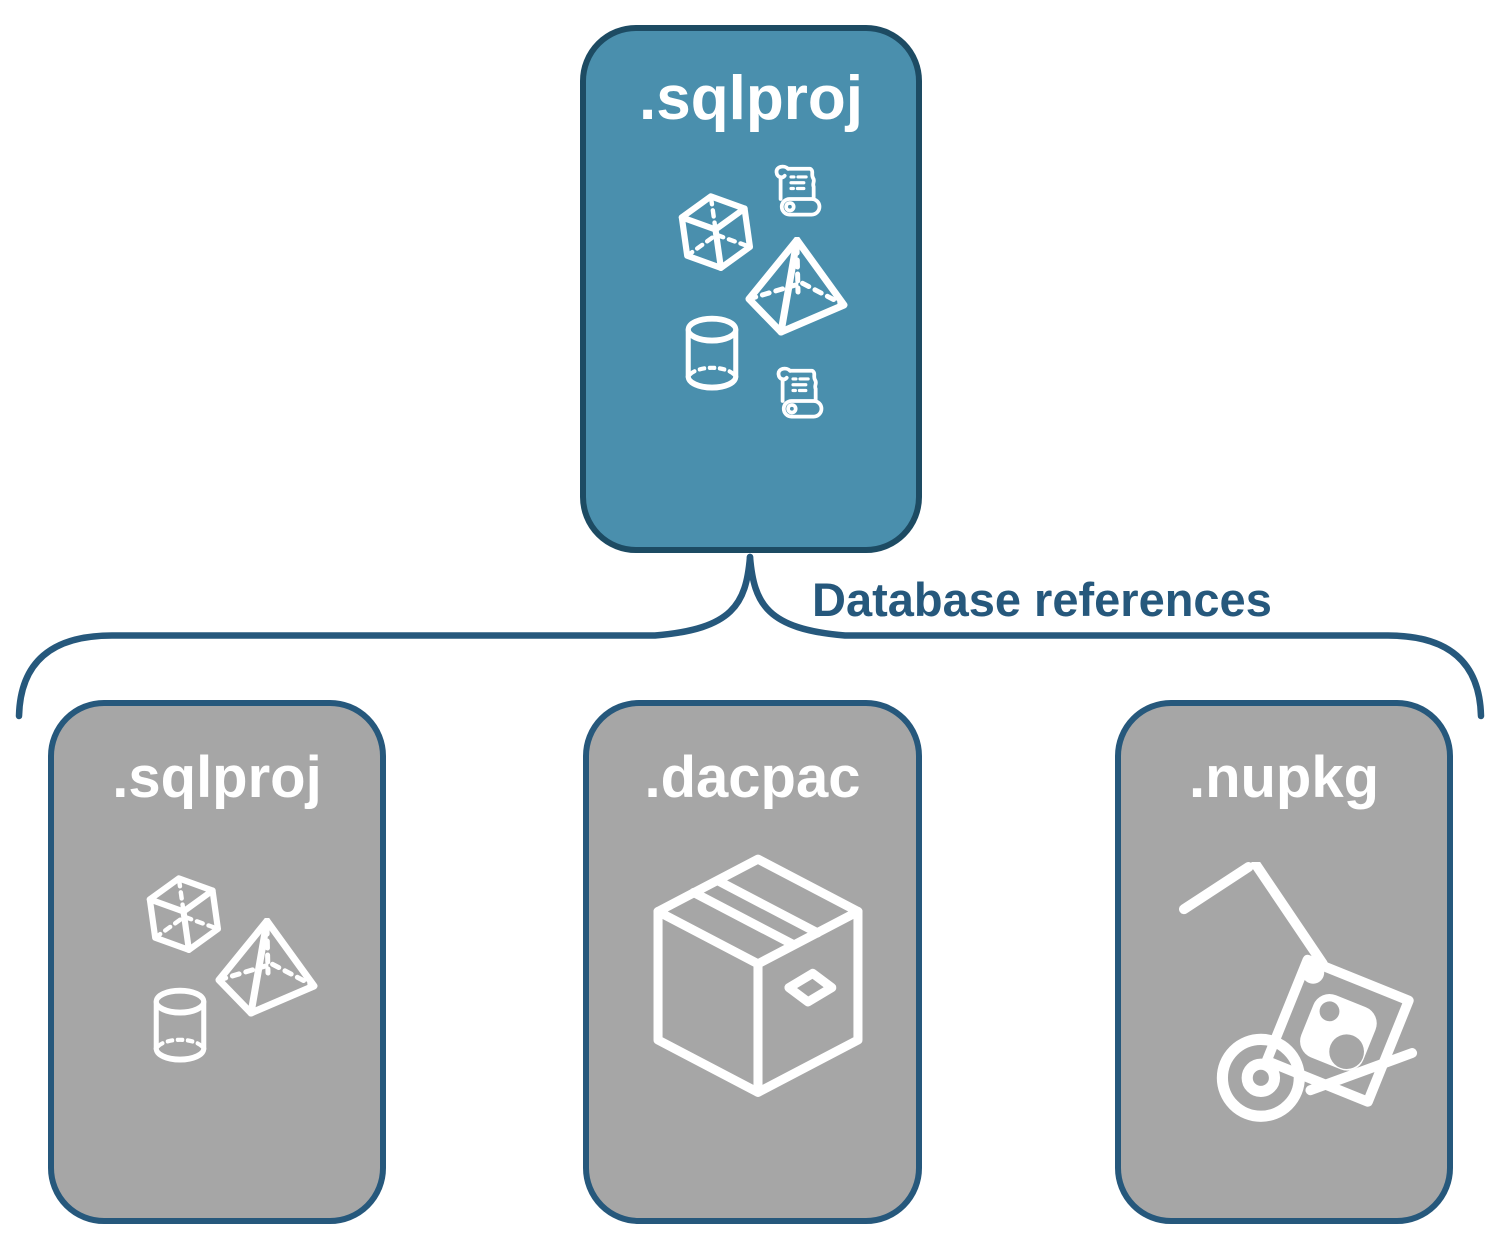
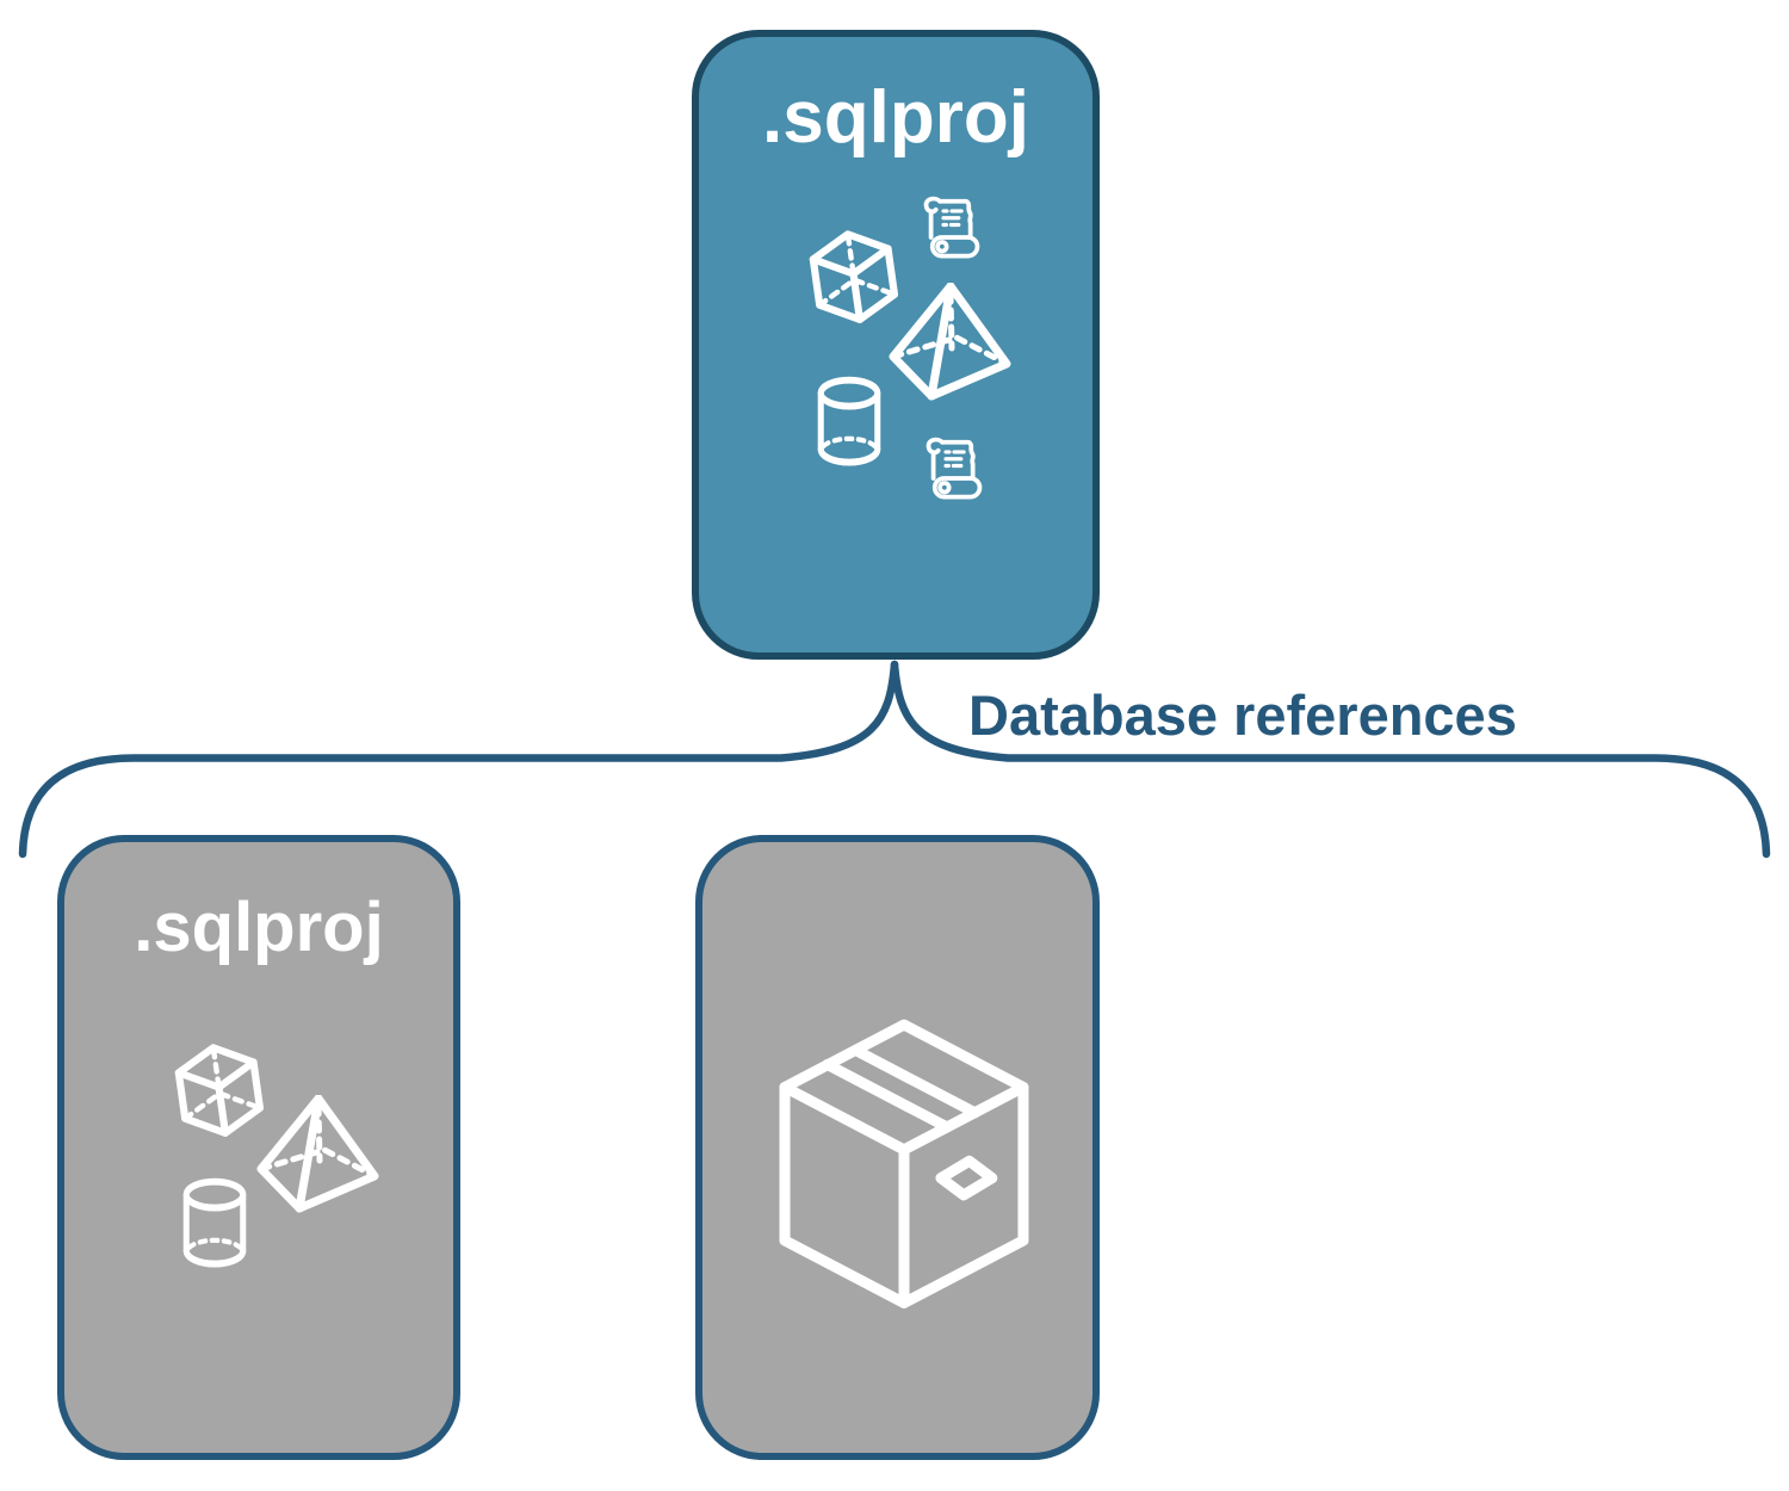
  .sqlproj
  Database references
  .sqlproj
- .dacpac
- .nupkg
